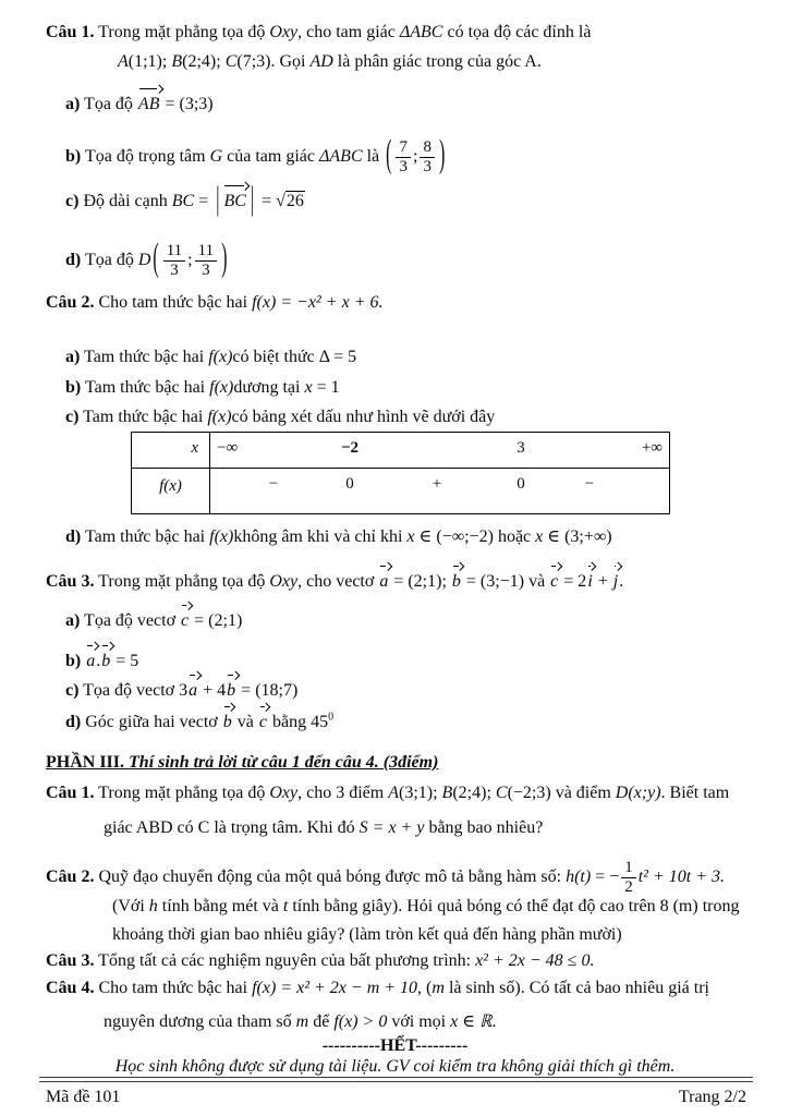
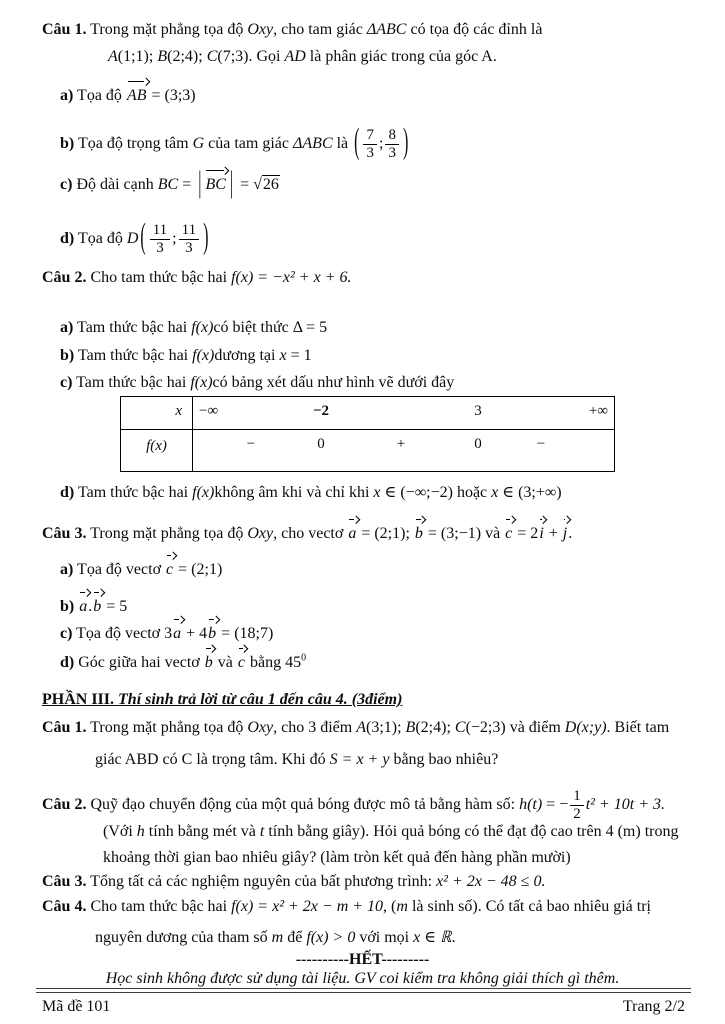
  Câu 1. Trong mặt phẳng tọa độ Oxy, cho tam giác ΔABC có tọa độ các đỉnh là
  A(1;1); B(2;4); C(7;3). Gọi AD là phân giác trong của góc A.
  a) Tọa độ AB = (3;3)
  b) Tọa độ trọng tâm G của tam giác ΔABC là (
  7
  3
  ;
  8
  3
  )
  c) Độ dài cạnh BC = | BC | = 26
  d) Tọa độ D(
  11
  3
  ;
  11
  3
  )
  Câu 2. Cho tam thức bậc hai f(x) = −x² + x + 6.
  a) Tam thức bậc hai f(x)có biệt thức Δ = 5
  b) Tam thức bậc hai f(x)dương tại x = 1
  c) Tam thức bậc hai f(x)có bảng xét dấu như hình vẽ dưới đây
  x
  −∞
  −2
  3
  +∞
  f(x)
  −
  0
  +
  0
  −
  d) Tam thức bậc hai f(x)không âm khi và chỉ khi x ∈ (−∞;−2) hoặc x ∈ (3;+∞)
  Câu 3. Trong mặt phẳng tọa độ Oxy, cho vectơ a = (2;1); b = (3;−1) và c = 2i + j.
  a) Tọa độ vectơ c = (2;1)
  b) a.b = 5
  c) Tọa độ vectơ 3a + 4b = (18;7)
  d) Góc giữa hai vectơ b và c bằng 450
  PHẦN III. Thí sinh trả lời từ câu 1 đến câu 4. (3điểm)
  Câu 1. Trong mặt phẳng tọa độ Oxy, cho 3 điểm A(3;1); B(2;4); C(−2;3) và điểm D(x;y). Biết tam
  giác ABD có C là trọng tâm. Khi đó S = x + y bằng bao nhiêu?
  Câu 2. Quỹ đạo chuyển động của một quả bóng được mô tả bằng hàm số: h(t) = −
  1
  2
  t² + 10t + 3.
- (Với h tính bằng mét và t tính bằng giây). Hỏi quả bóng có thể đạt độ cao trên 8 (m) trong
+ (Với h tính bằng mét và t tính bằng giây). Hỏi quả bóng có thể đạt độ cao trên 4 (m) trong
  khoảng thời gian bao nhiêu giây? (làm tròn kết quả đến hàng phần mười)
  Câu 3. Tổng tất cả các nghiệm nguyên của bất phương trình: x² + 2x − 48 ≤ 0.
  Câu 4. Cho tam thức bậc hai f(x) = x² + 2x − m + 10, (m là sinh số). Có tất cả bao nhiêu giá trị
  nguyên dương của tham số m để f(x) > 0 với mọi x ∈ ℝ.
  ----------HẾT---------
  Học sinh không được sử dụng tài liệu. GV coi kiểm tra không giải thích gì thêm.
  Mã đề 101
  Trang 2/2
